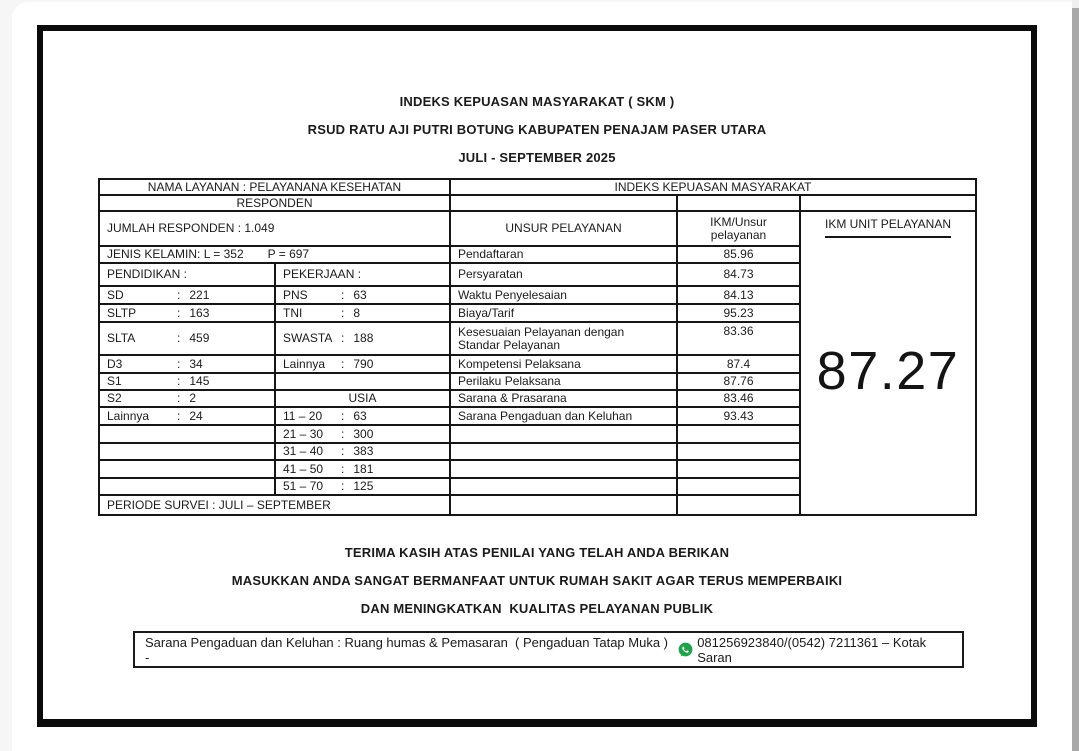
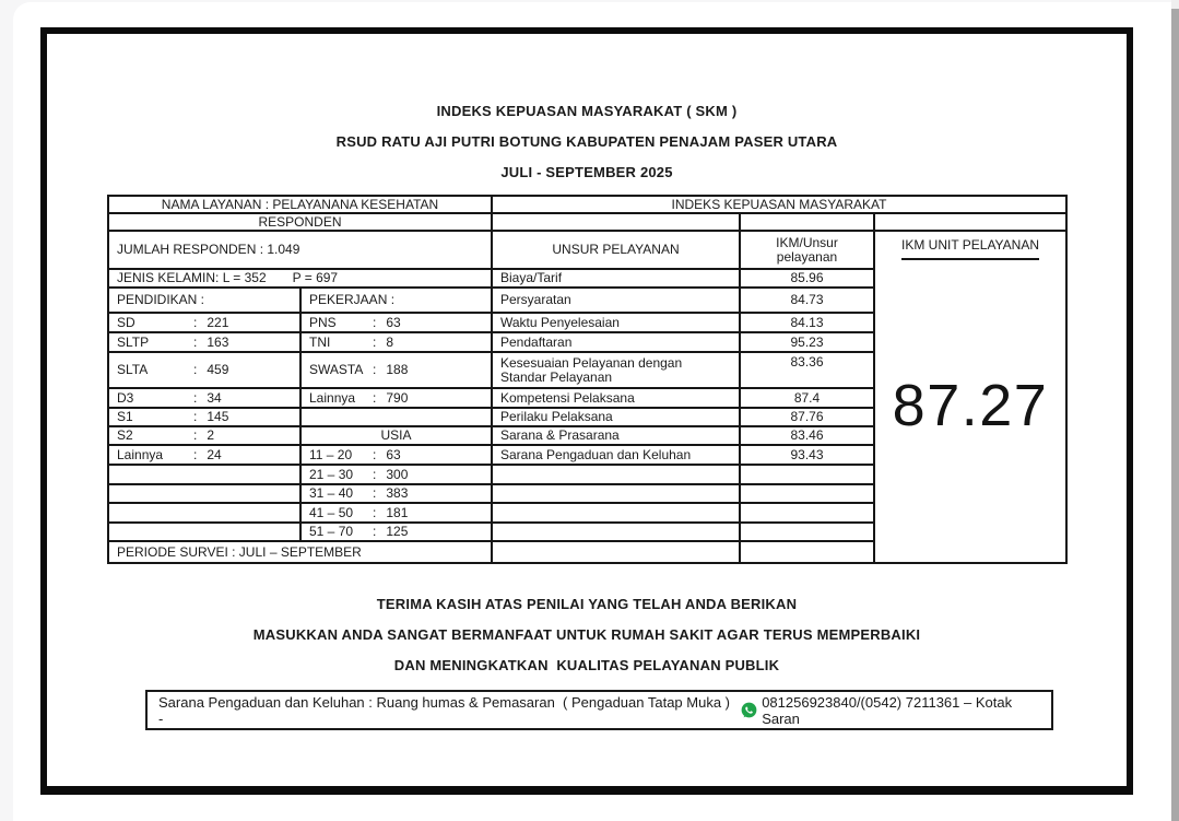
  INDEKS KEPUASAN MASYARAKAT ( SKM )
  RSUD RATU AJI PUTRI BOTUNG KABUPATEN PENAJAM PASER UTARA
  JULI - SEPTEMBER 2025
  NAMA LAYANAN : PELAYANANA KESEHATAN
  INDEKS KEPUASAN MASYARAKAT
  RESPONDEN
  JUMLAH RESPONDEN : 1.049
  UNSUR PELAYANAN
  IKM/Unsur
  pelayanan
  IKM UNIT PELAYANAN
  87.27
  JENIS KELAMIN: L = 352
  P = 697
- Pendaftaran
+ Biaya/Tarif
  85.96
  PENDIDIKAN :
  PEKERJAAN :
  Persyaratan
  84.73
  SD
  :
  221
  PNS
  :
  63
  Waktu Penyelesaian
  84.13
  SLTP
  :
  163
  TNI
  :
  8
- Biaya/Tarif
+ Pendaftaran
  95.23
  SLTA
  :
  459
  SWASTA
  :
  188
  Kesesuaian Pelayanan dengan Standar Pelayanan
  83.36
  D3
  :
  34
  Lainnya
  :
  790
  Kompetensi Pelaksana
  87.4
  S1
  :
  145
  Perilaku Pelaksana
  87.76
  S2
  :
  2
  USIA
  Sarana & Prasarana
  83.46
  Lainnya
  :
  24
  11 – 20
  :
  63
  Sarana Pengaduan dan Keluhan
  93.43
  21 – 30
  :
  300
  31 – 40
  :
  383
  41 – 50
  :
  181
  51 – 70
  :
  125
  PERIODE SURVEI : JULI – SEPTEMBER
  TERIMA KASIH ATAS PENILAI YANG TELAH ANDA BERIKAN
  MASUKKAN ANDA SANGAT BERMANFAAT UNTUK RUMAH SAKIT AGAR TERUS MEMPERBAIKI
  DAN MENINGKATKAN KUALITAS PELAYANAN PUBLIK
  Sarana Pengaduan dan Keluhan : Ruang humas & Pemasaran ( Pengaduan Tatap Muka ) -
  081256923840/(0542) 7211361 – Kotak Saran
